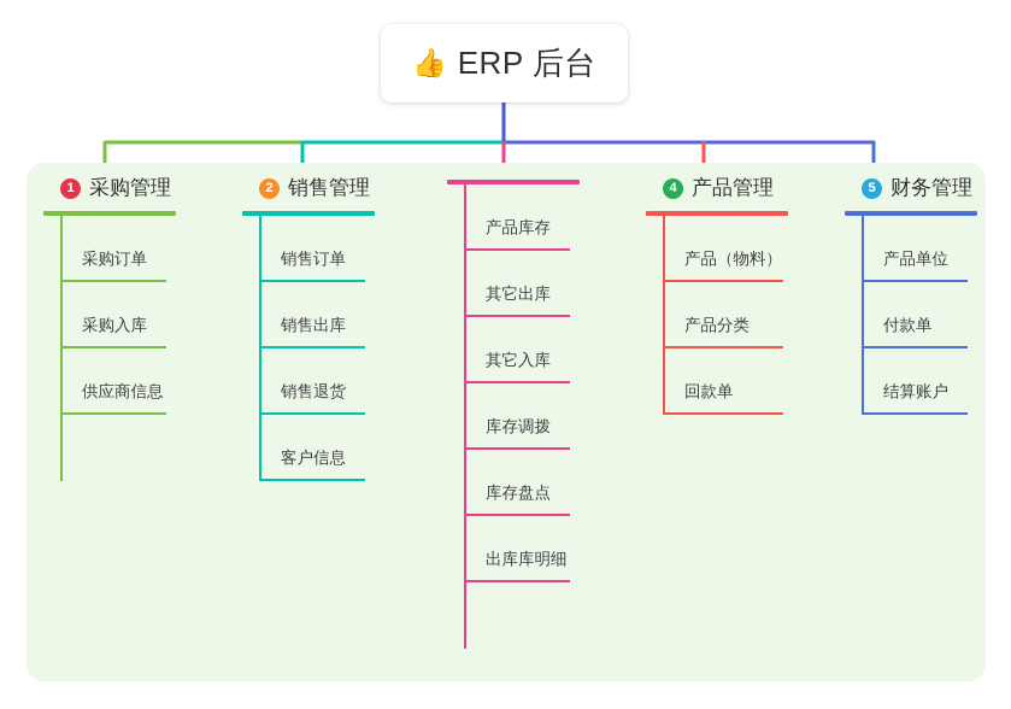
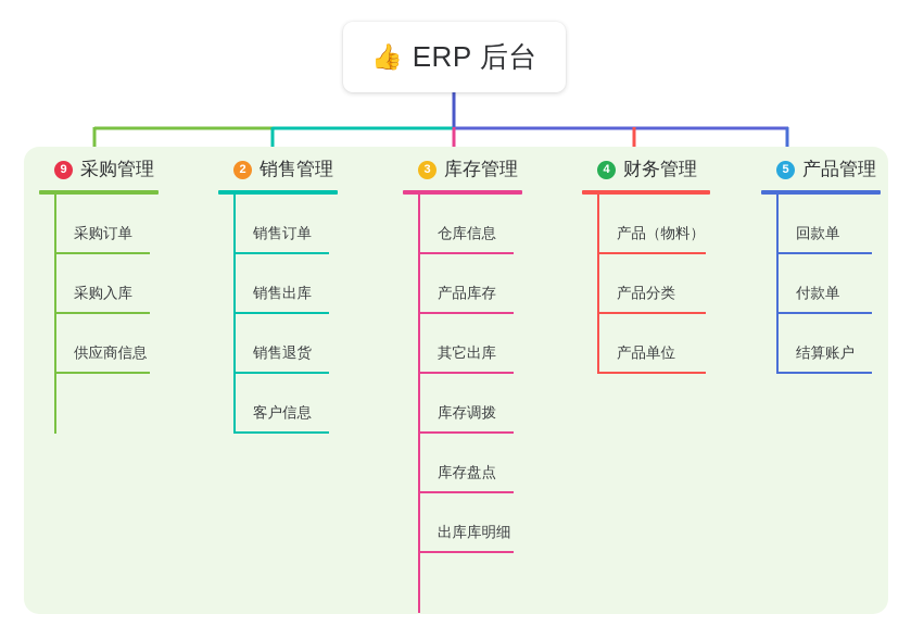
  👍
  ERP 后台
- 1
+ 9
  采购管理
  采购订单
  采购入库
  供应商信息
  2
  销售管理
  销售订单
  销售出库
  销售退货
  客户信息
+ 3
+ 库存管理
+ 仓库信息
  产品库存
  其它出库
- 其它入库
  库存调拨
  库存盘点
  出库库明细
  4
- 产品管理
+ 财务管理
  产品（物料）
  产品分类
- 回款单
+ 产品单位
  5
- 财务管理
+ 产品管理
- 产品单位
+ 回款单
  付款单
  结算账户
